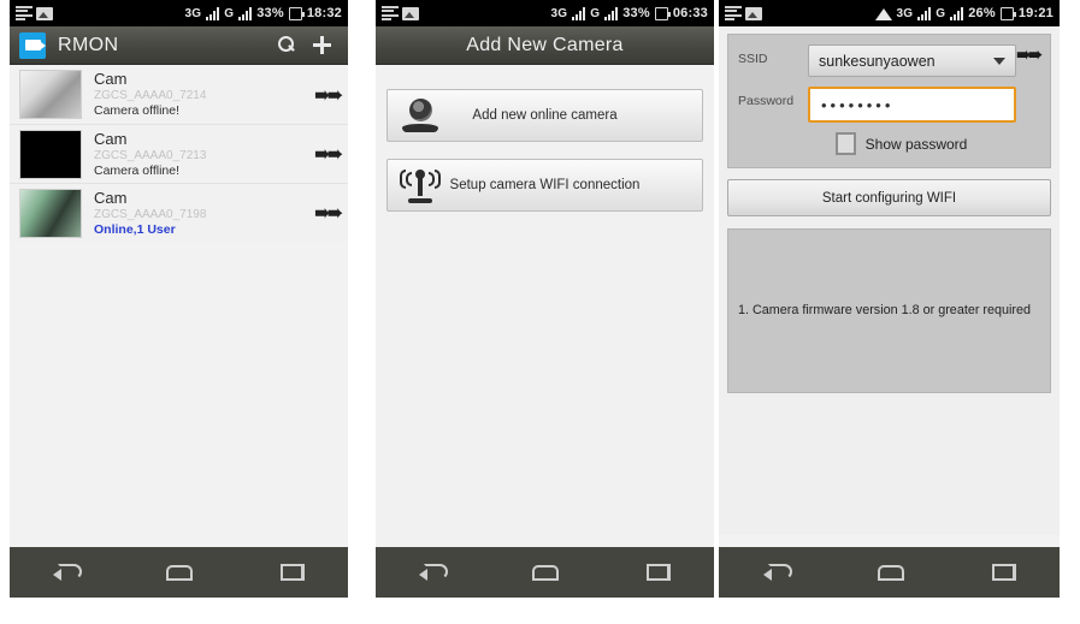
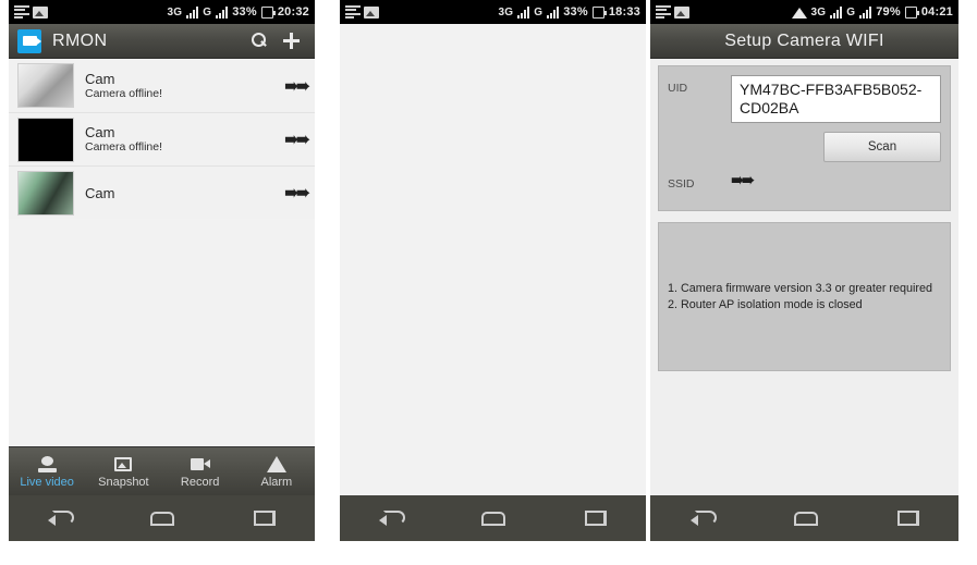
  3G
  G
  33%
- 18:32
+ 20:32
  RMON
  Cam
- ZGCS_AAAA0_7214
  Camera offline!
  ➠➠
  Cam
- ZGCS_AAAA0_7213
  Camera offline!
  ➠➠
  Cam
- ZGCS_AAAA0_7198
- Online,1 User
  ➠➠
+ Live video
+ Snapshot
+ Record
+ Alarm
  3G
  G
  33%
- 06:33
+ 18:33
- Add New Camera
- Add new online camera
- Setup camera WIFI connection
  3G
  G
- 26%
+ 79%
- 19:21
+ 04:21
+ Setup Camera WIFI
+ UID
+ YM47BC-FFB3AFB5B052-CD02BA
+ Scan
  SSID
- sunkesunyaowen
  ➠➠
- Password
- ••••••••
- Show password
- Start configuring WIFI
- 1. Camera firmware version 1.8 or greater required
+ 1. Camera firmware version 3.3 or greater required
+ 2. Router AP isolation mode is closed
